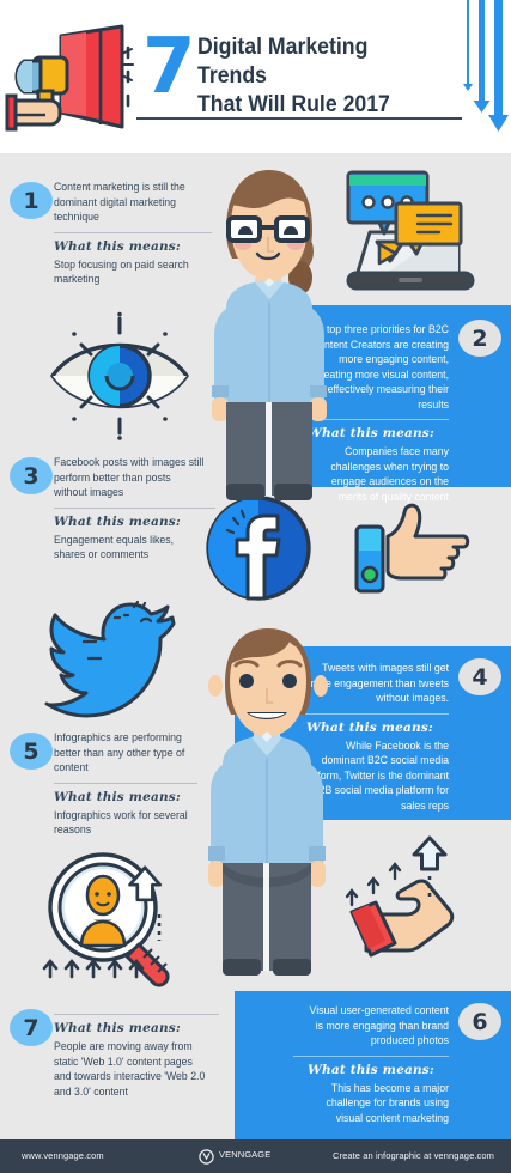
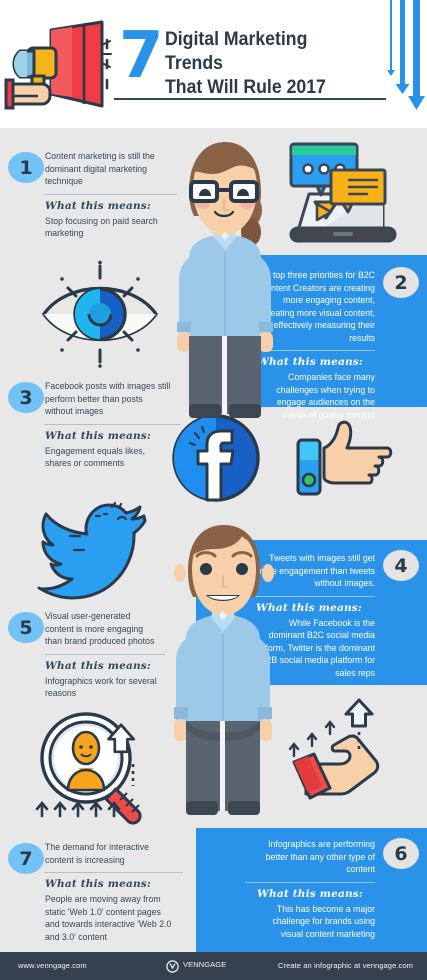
  7
  Digital Marketing Trends
  That Will Rule 2017
  1
  Content marketing is still the dominant digital marketing technique
  What this means:
  Stop focusing on paid search marketing
  top three priorities for B2C ntent Creators are creating more engaging content, eating more visual content, effectively measuring their results
  What this means:
  Companies face many challenges when trying to engage audiences on the
  2
  3
  Facebook posts with images still perform better than posts without images
  What this means:
  Engagement equals likes, shares or comments
  Tweets with images still get me engagement than tweets without images.
  What this means:
  While Facebook is the dominant B2C social media orm, Twitter is the dominant B social media platform for sales reps
  4
  5
- Infographics are performing better than any other type of content
+ Visual user-generated content is more engaging than brand produced photos
  What this means:
  Infographics work for several reasons
- Visual user-generated content is more engaging than brand produced photos
+ Infographics are performing better than any other type of content
  What this means:
  This has become a major challenge for brands using visual content marketing
  6
  7
+ The demand for interactive content is increasing
  What this means:
  People are moving away from static 'Web 1.0' content pages and towards interactive 'Web 2.0 and 3.0' content
  www.venngage.com
  VENNGAGE
  Create an infographic at venngage.com
